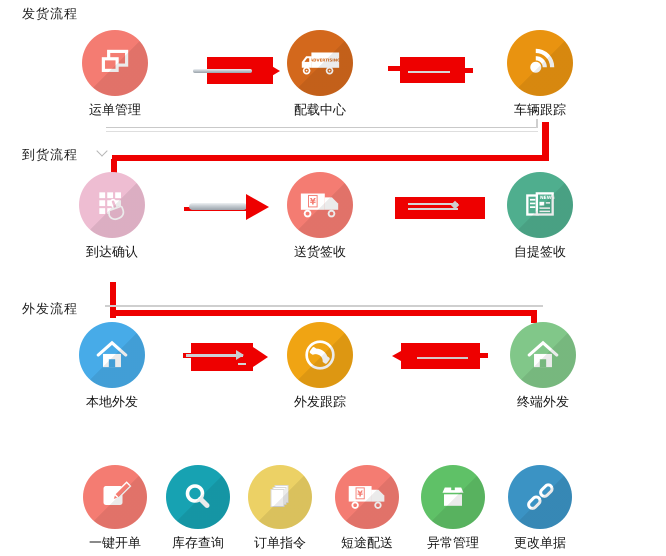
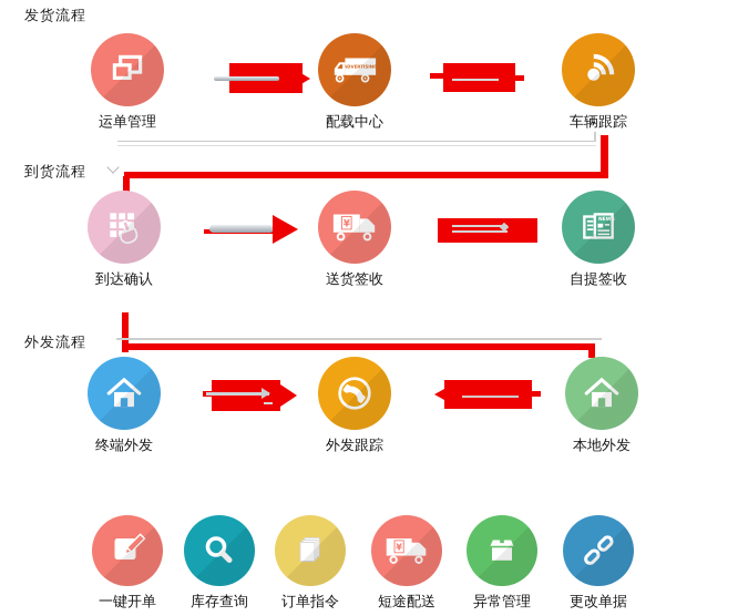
  发货流程
  到货流程
  外发流程
  运单管理
  配载中心
  车辆跟踪
  到达确认
  送货签收
  自提签收
- 本地外发
+ 终端外发
  外发跟踪
- 终端外发
+ 本地外发
  一键开单
  库存查询
  订单指令
  短途配送
  异常管理
  更改单据
